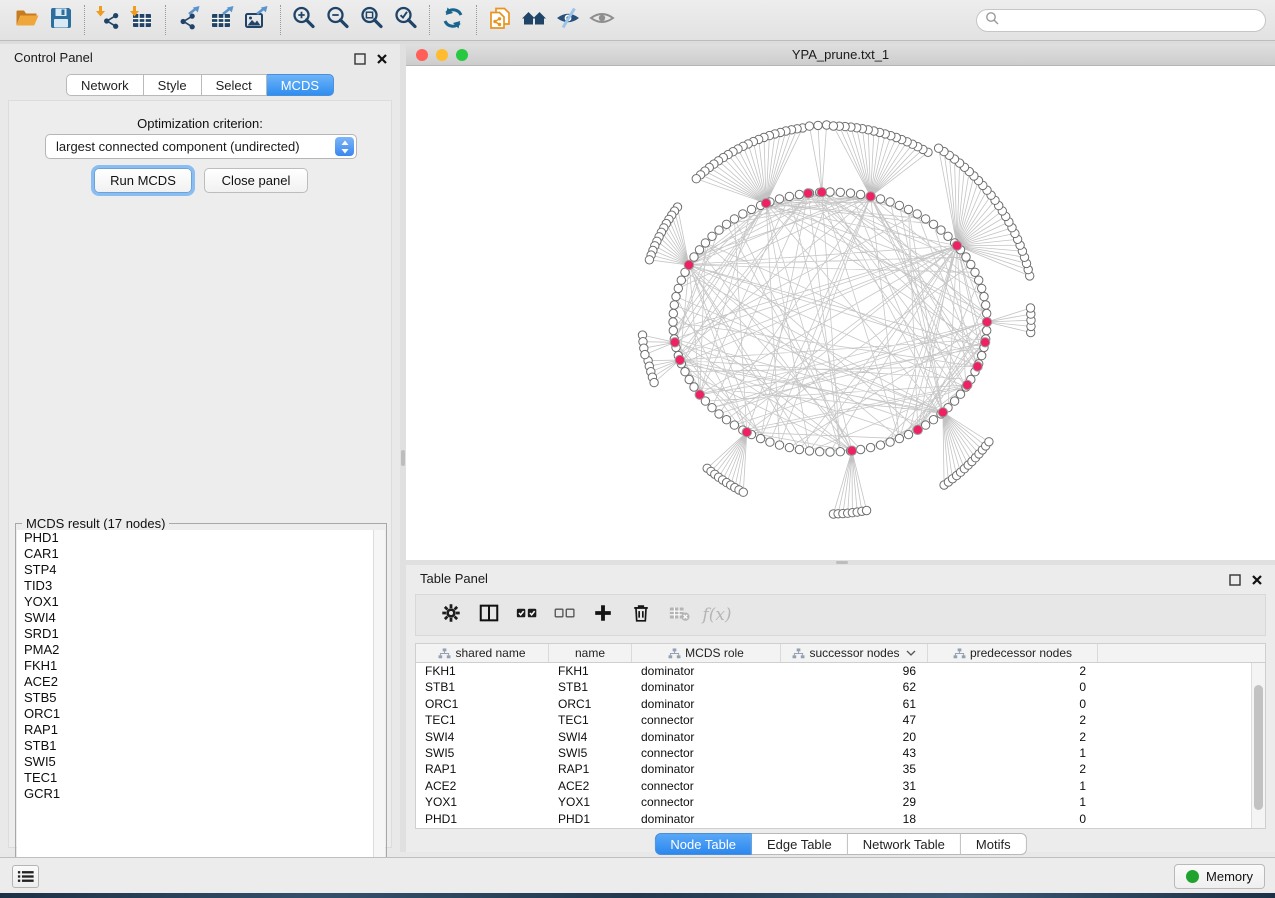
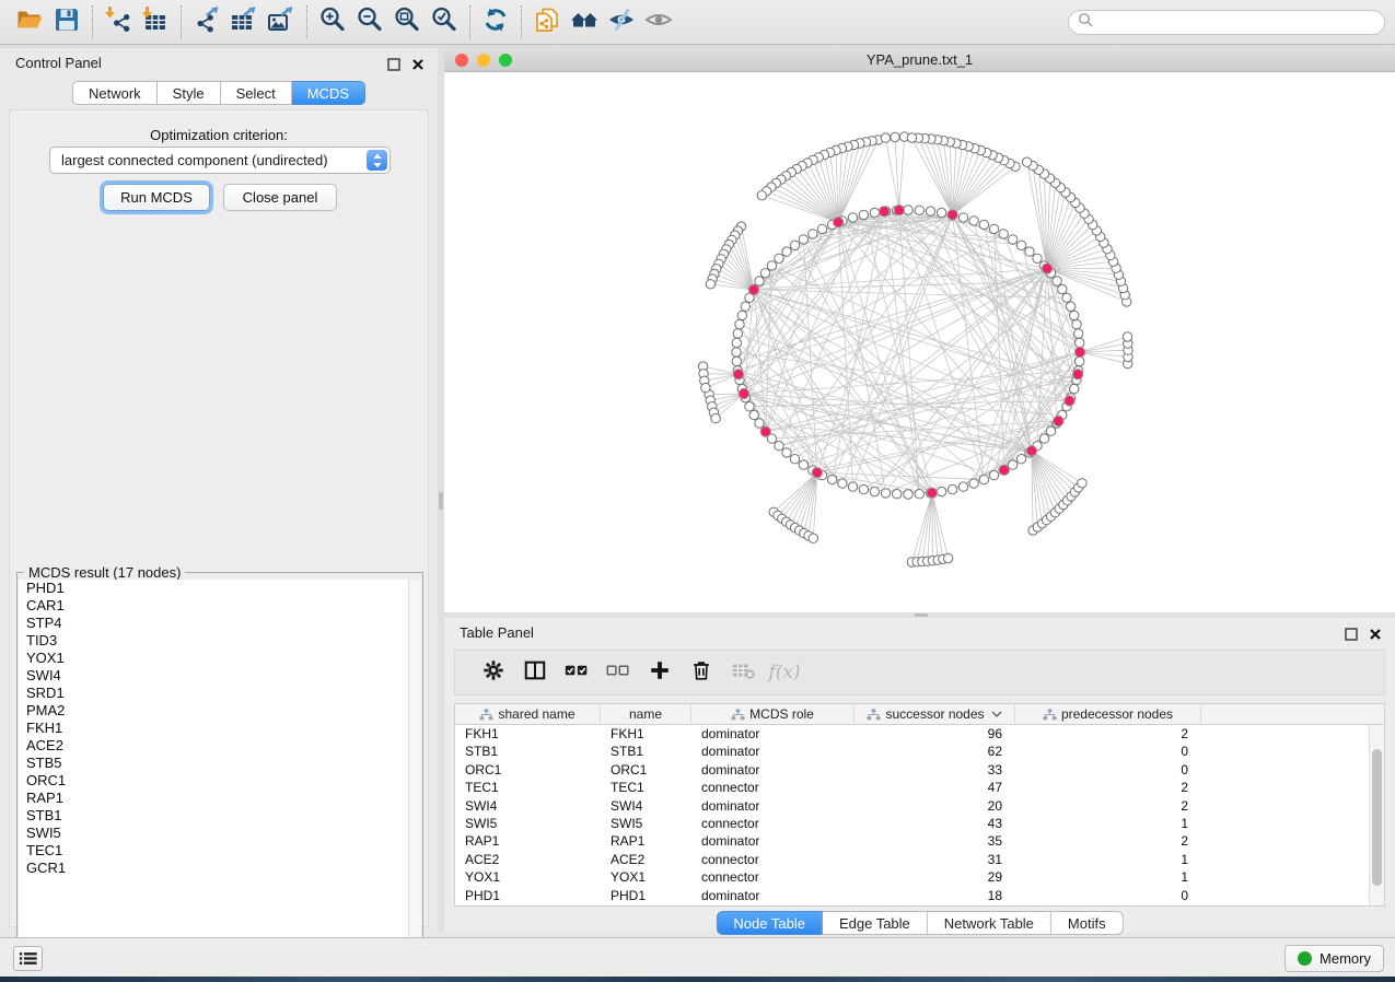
  Control Panel
  Network
  Style
  Select
  MCDS
  Optimization criterion:
  largest connected component (undirected)
  Run MCDS
  Close panel
  MCDS result (17 nodes)
  PHD1
  CAR1
  STP4
  TID3
  YOX1
  SWI4
  SRD1
  PMA2
  FKH1
  ACE2
  STB5
  ORC1
  RAP1
  STB1
  SWI5
  TEC1
  GCR1
  YPA_prune.txt_1
  Table Panel
  f(x)
  shared name
  name
  MCDS role
  successor nodes
  predecessor nodes
  FKH1
  FKH1
  dominator
  96
  2
  STB1
  STB1
  dominator
  62
  0
  ORC1
  ORC1
  dominator
- 61
+ 33
  0
  TEC1
  TEC1
  connector
  47
  2
  SWI4
  SWI4
  dominator
  20
  2
  SWI5
  SWI5
  connector
  43
  1
  RAP1
  RAP1
  dominator
  35
  2
  ACE2
  ACE2
  connector
  31
  1
  YOX1
  YOX1
  connector
  29
  1
  PHD1
  PHD1
  dominator
  18
  0
  Node Table
  Edge Table
  Network Table
  Motifs
  Memory
